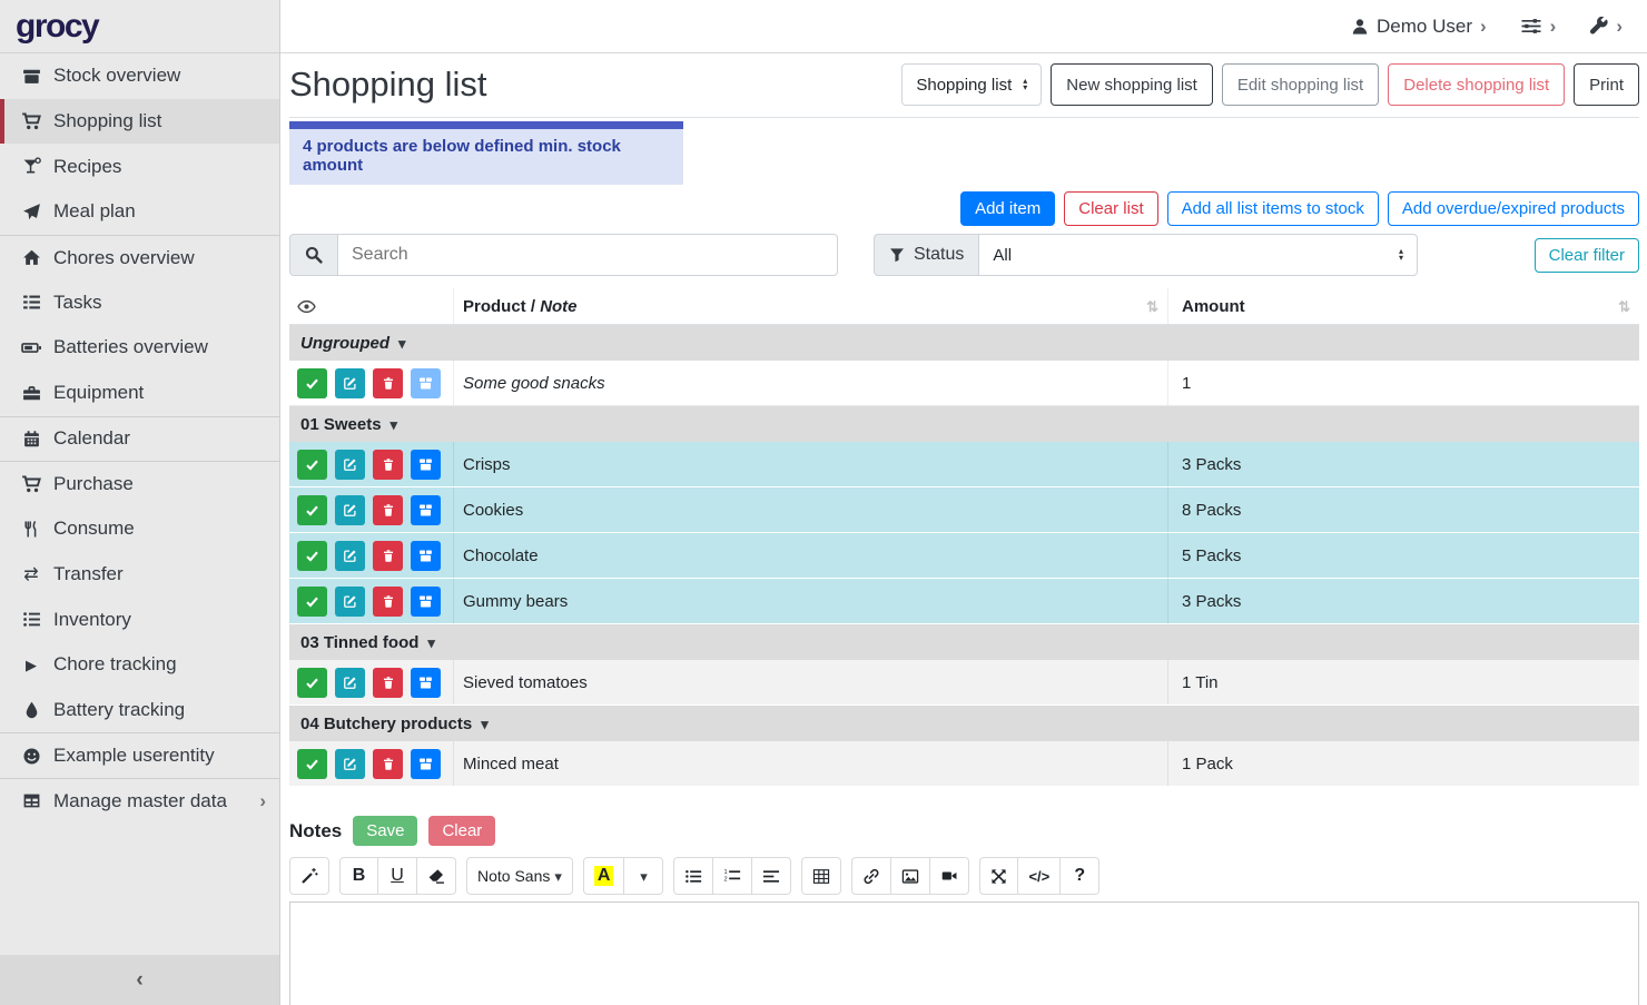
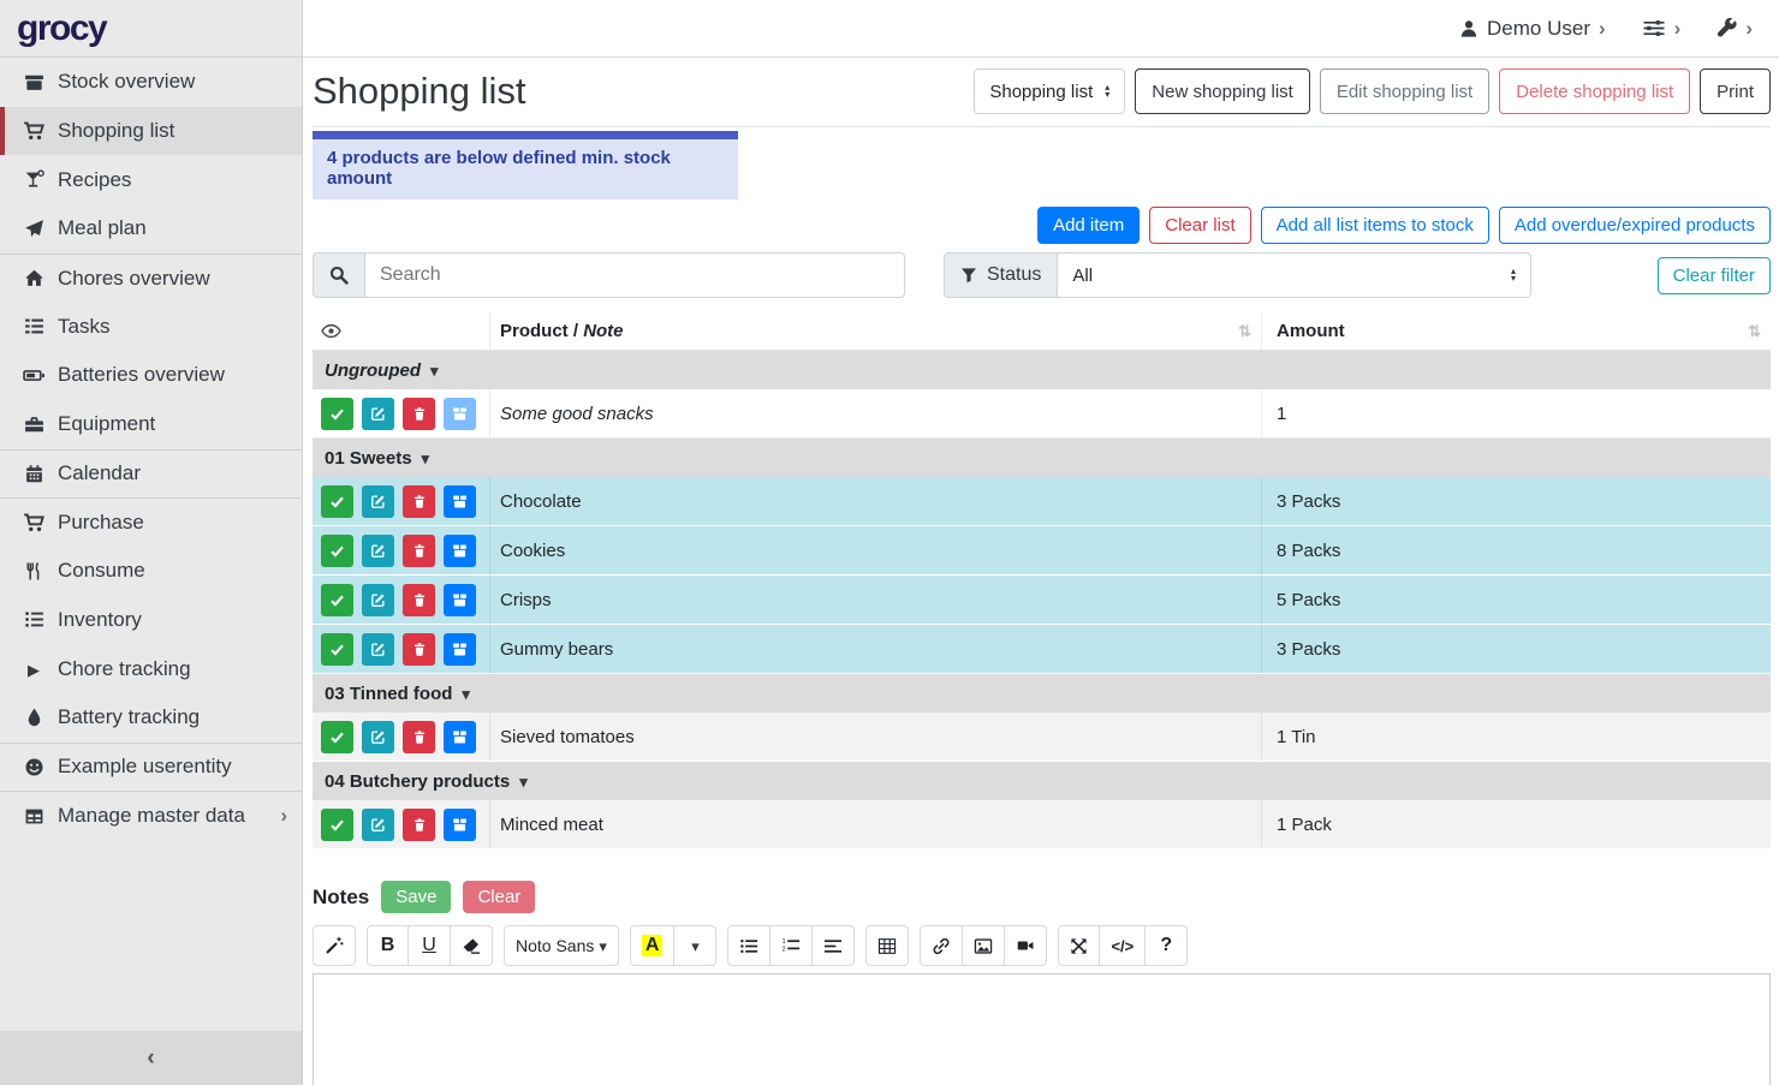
  grocy
  Stock overview
  Shopping list
  Recipes
  Meal plan
  Chores overview
  Tasks
  Batteries overview
  Equipment
  Calendar
  Purchase
  Consume
- Transfer
  Inventory
  Chore tracking
  Battery tracking
  Example userentity
  Manage master data
  Demo User
  Shopping list
  Shopping list
  ▴
  ▾
  New shopping list
  Edit shopping list
  Delete shopping list
  Print
  4 products are below defined min. stock amount
  Add item
  Clear list
  Add all list items to stock
  Add overdue/expired products
  Search
  Status
  All
  ▴
  ▾
  Clear filter
  Product /
  Note
  Amount
  Ungrouped
  Some good snacks
  1
  01 Sweets
- Crisps
+ Chocolate
  3 Packs
  Cookies
  8 Packs
- Chocolate
+ Crisps
  5 Packs
  Gummy bears
  3 Packs
  03 Tinned food
  Sieved tomatoes
  1 Tin
  04 Butchery products
  Minced meat
  1 Pack
  Notes
  Save
  Clear
  B
  U
  Noto Sans
  A
  </>
  ?
